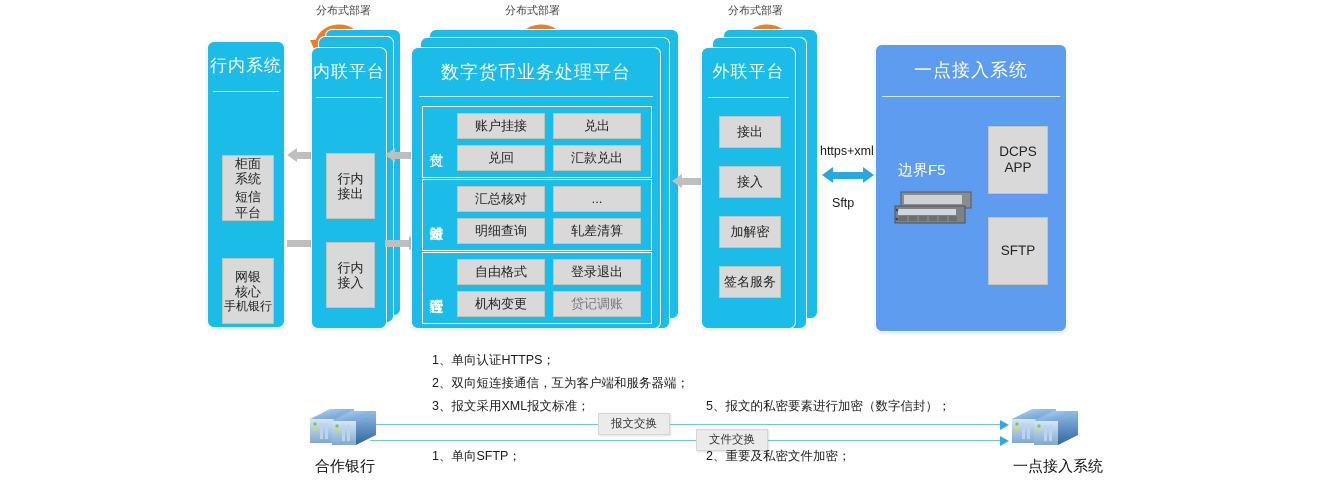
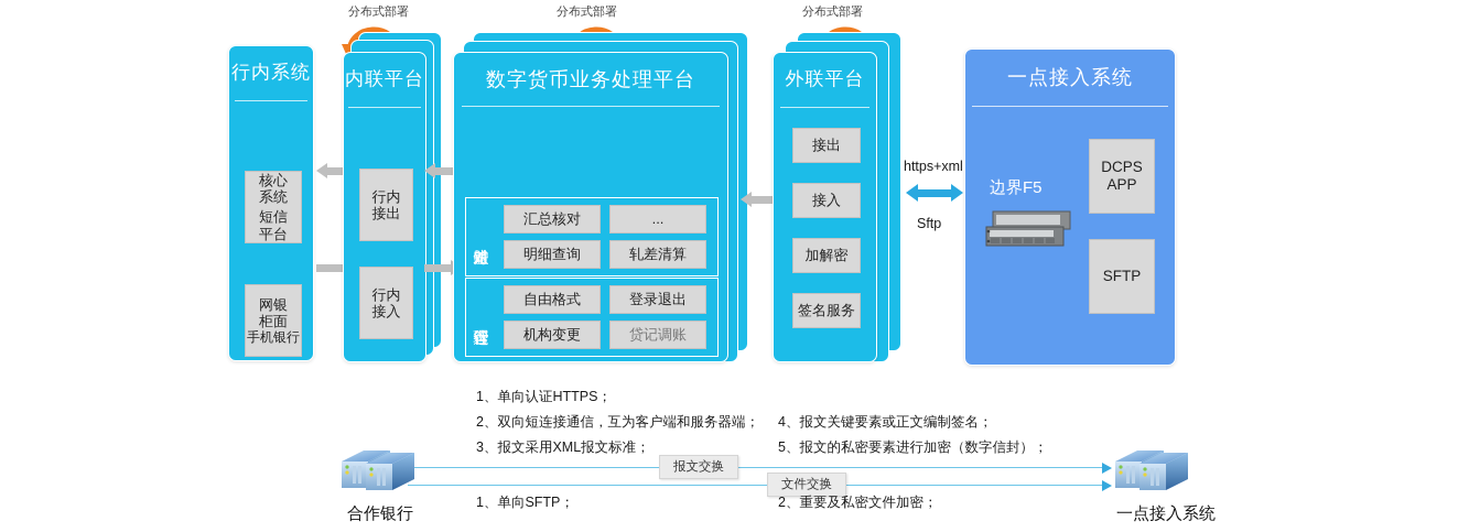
  分布式部署
  分布式部署
  分布式部署
  行内系统
- 柜面
+ 核心
  系统
  短信
  平台
  网银
- 核心
+ 柜面
  手机银行
  内联平台
  行内
  接出
  行内
  接入
  数字货币业务处理平台
- 账户挂接
- 兑出
- 兑回
- 汇款兑出
  汇总核对
  ...
  明细查询
  轧差清算
  自由格式
  登录退出
  机构变更
  贷记调账
  外联平台
  接出
  接入
  加解密
  签名服务
  https+xml
  Sftp
  一点接入系统
  边界F5
  DCPS
  APP
  SFTP
  1、单向认证HTTPS；
  2、双向短连接通信，互为客户端和服务器端；
  3、报文采用XML报文标准；
+ 4、报文关键要素或正文编制签名；
  5、报文的私密要素进行加密（数字信封）；
  报文交换
  文件交换
  1、单向SFTP；
  2、重要及私密文件加密；
  合作银行
  一点接入系统
